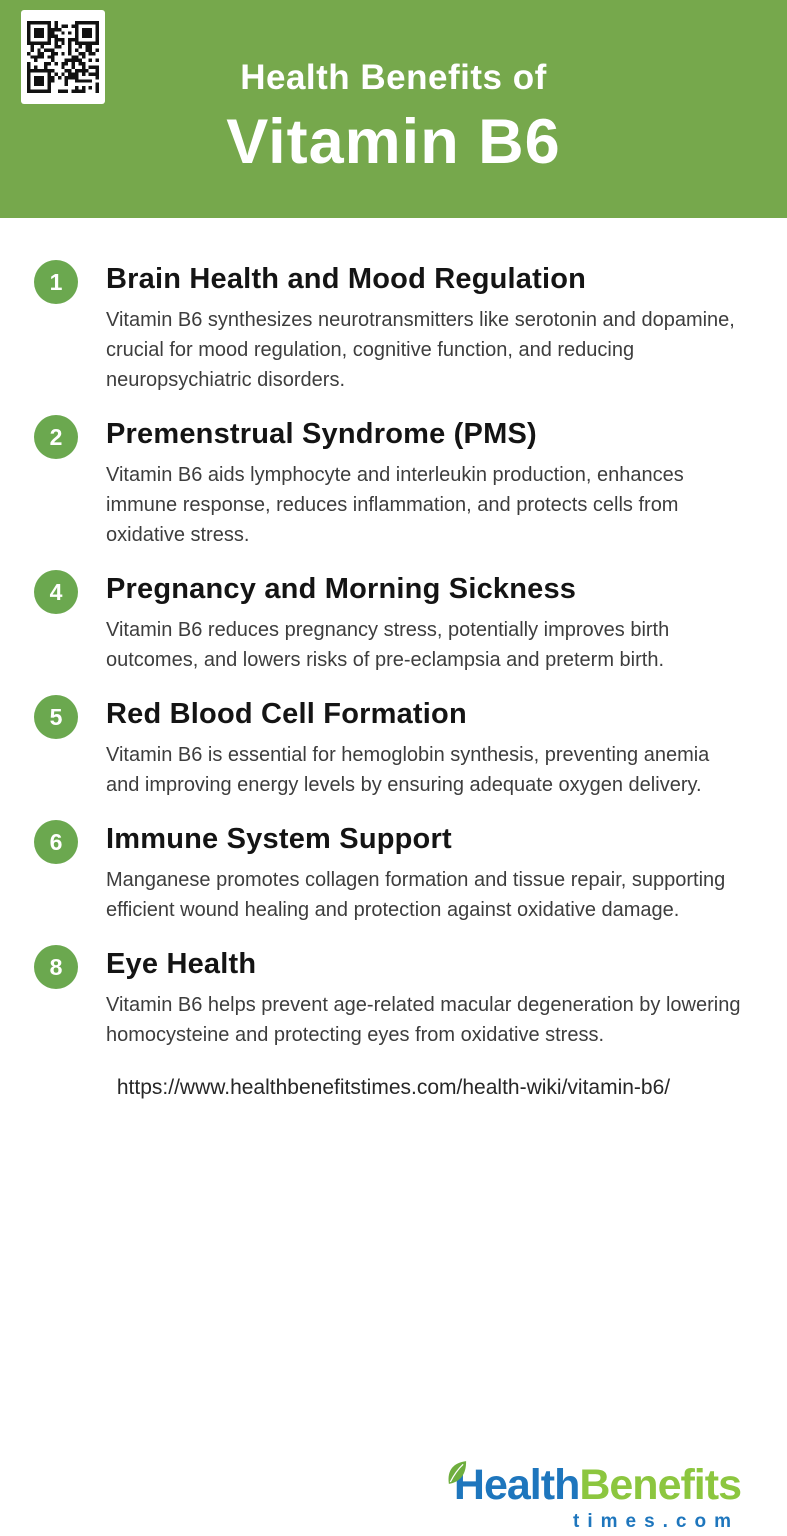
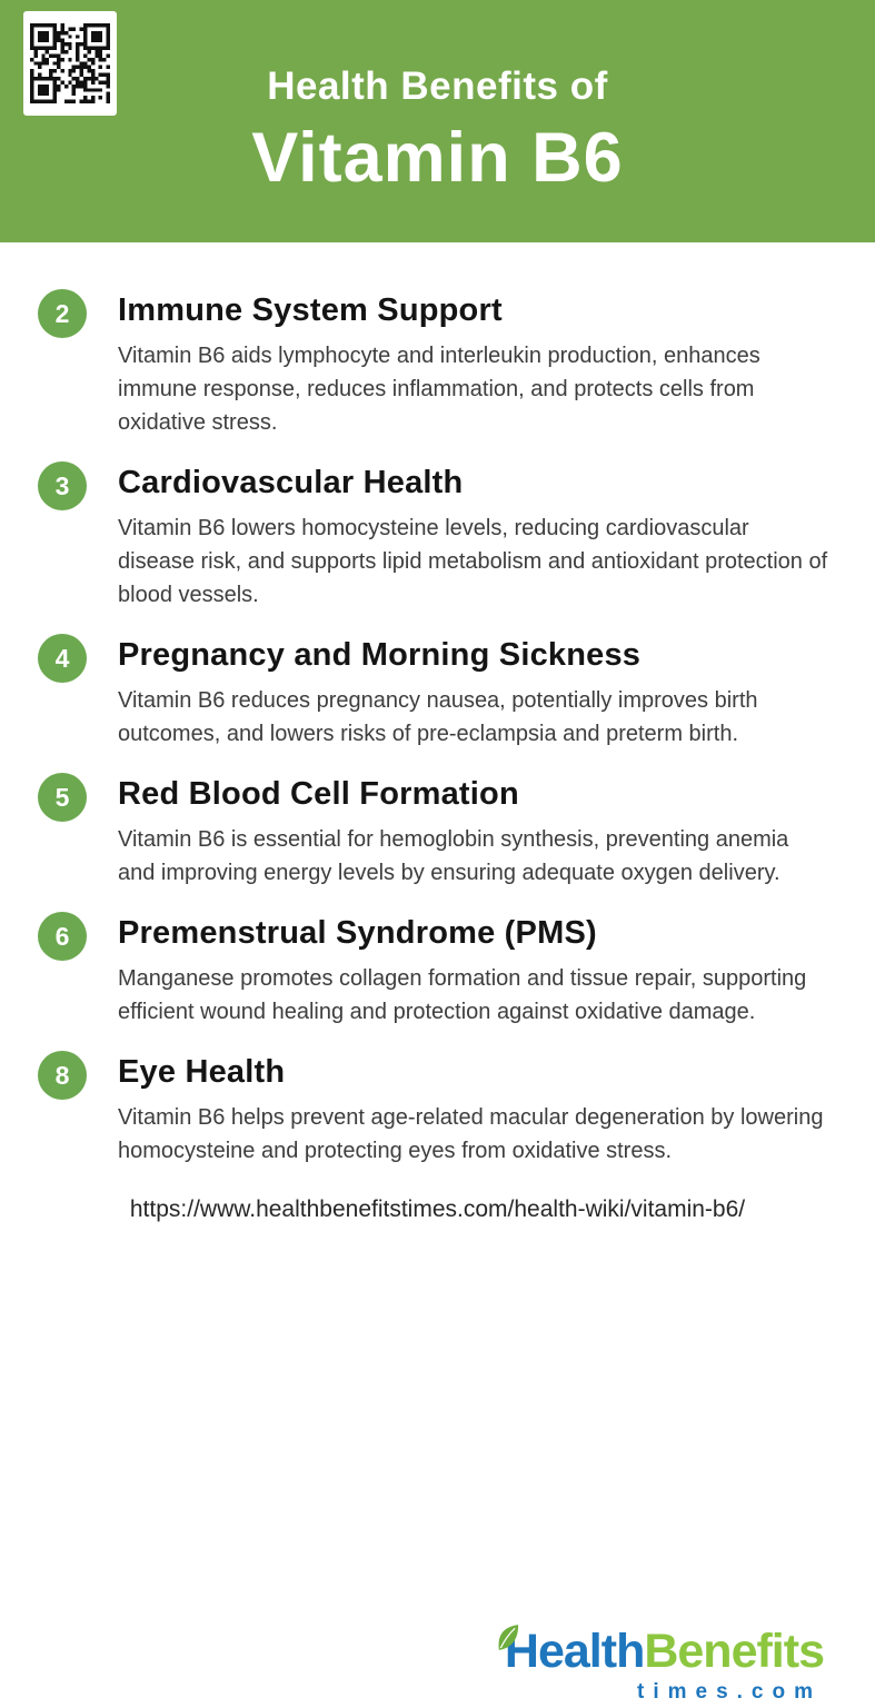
  Health Benefits of
  Vitamin B6
- 1
- Brain Health and Mood Regulation
- Vitamin B6 synthesizes neurotransmitters like serotonin and dopamine, crucial for mood regulation, cognitive function, and reducing neuropsychiatric disorders.
  2
- Premenstrual Syndrome (PMS)
+ Immune System Support
  Vitamin B6 aids lymphocyte and interleukin production, enhances immune response, reduces inflammation, and protects cells from oxidative stress.
+ 3
+ Cardiovascular Health
+ Vitamin B6 lowers homocysteine levels, reducing cardiovascular disease risk, and supports lipid metabolism and antioxidant protection of blood vessels.
  4
  Pregnancy and Morning Sickness
- Vitamin B6 reduces pregnancy stress, potentially improves birth outcomes, and lowers risks of pre-eclampsia and preterm birth.
+ Vitamin B6 reduces pregnancy nausea, potentially improves birth outcomes, and lowers risks of pre-eclampsia and preterm birth.
  5
  Red Blood Cell Formation
  Vitamin B6 is essential for hemoglobin synthesis, preventing anemia and improving energy levels by ensuring adequate oxygen delivery.
  6
- Immune System Support
+ Premenstrual Syndrome (PMS)
  Manganese promotes collagen formation and tissue repair, supporting efficient wound healing and protection against oxidative damage.
  8
  Eye Health
  Vitamin B6 helps prevent age-related macular degeneration by lowering homocysteine and protecting eyes from oxidative stress.
  https://www.healthbenefitstimes.com/health-wiki/vitamin-b6/
  HealthBenefits
  times.com
